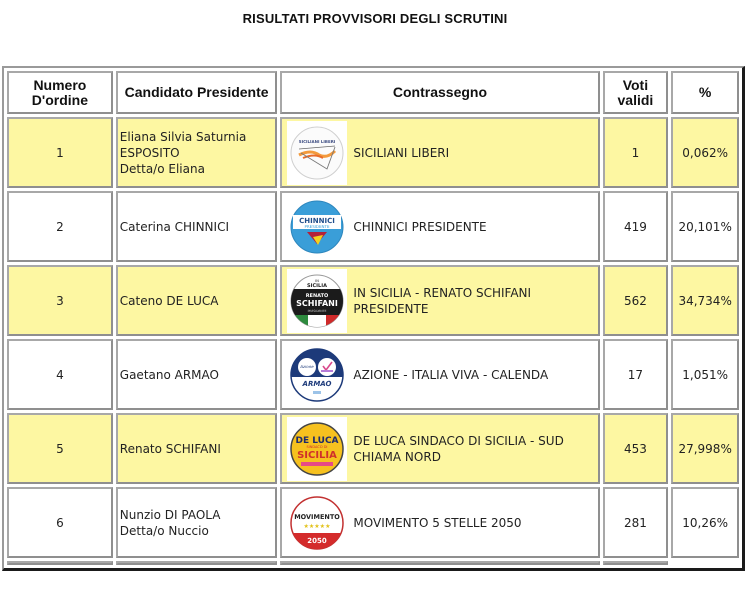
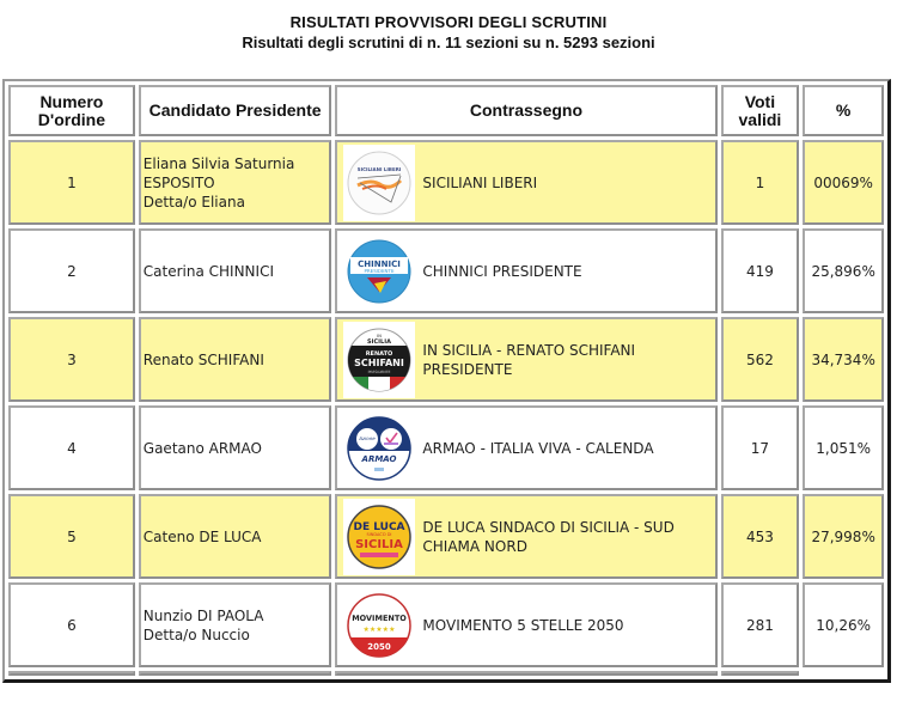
  RISULTATI PROVVISORI DEGLI SCRUTINI
+ Risultati degli scrutini di n. 11 sezioni su n. 5293 sezioni
  Numero D'ordine	Candidato Presidente	Contrassegno	Voti validi	%
- 1	Eliana Silvia Saturnia ESPOSITO Detta/o Eliana	SICILIANI LIBERI	1	0,062%
+ 1	Eliana Silvia Saturnia ESPOSITO Detta/o Eliana	SICILIANI LIBERI	1	00069%
- 2	Caterina CHINNICI	CHINNICI CHINNICI PRESIDENTE	419	20,101%
+ 2	Caterina CHINNICI	CHINNICI CHINNICI PRESIDENTE	419	25,896%
- 3	Cateno DE LUCA	SCHIFANI IN SICILIA - RENATO SCHIFANI PRESIDENTE	562	34,734%
+ 3	Renato SCHIFANI	SCHIFANI IN SICILIA - RENATO SCHIFANI PRESIDENTE	562	34,734%
- 4	Gaetano ARMAO	ARMAO AZIONE - ITALIA VIVA - CALENDA	17	1,051%
+ 4	Gaetano ARMAO	ARMAO ARMAO - ITALIA VIVA - CALENDA	17	1,051%
- 5	Renato SCHIFANI	DE LUCA SICILIA DE LUCA SINDACO DI SICILIA - SUD CHIAMA NORD	453	27,998%
+ 5	Cateno DE LUCA	DE LUCA SICILIA DE LUCA SINDACO DI SICILIA - SUD CHIAMA NORD	453	27,998%
  6	Nunzio DI PAOLA Detta/o Nuccio	MOVIMENTO 2050 MOVIMENTO 5 STELLE 2050	281	10,26%
